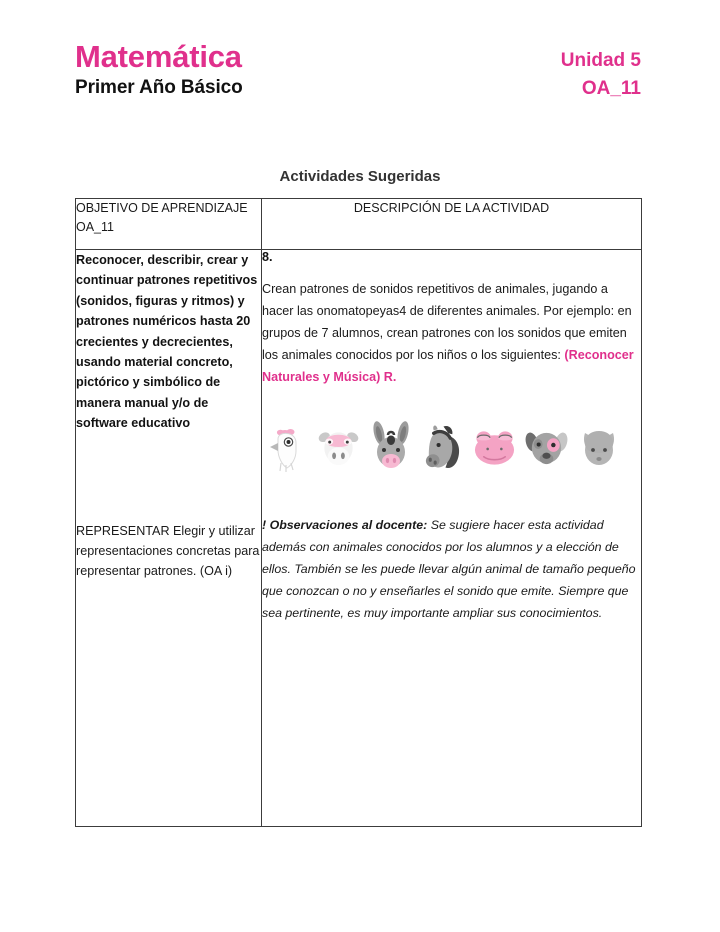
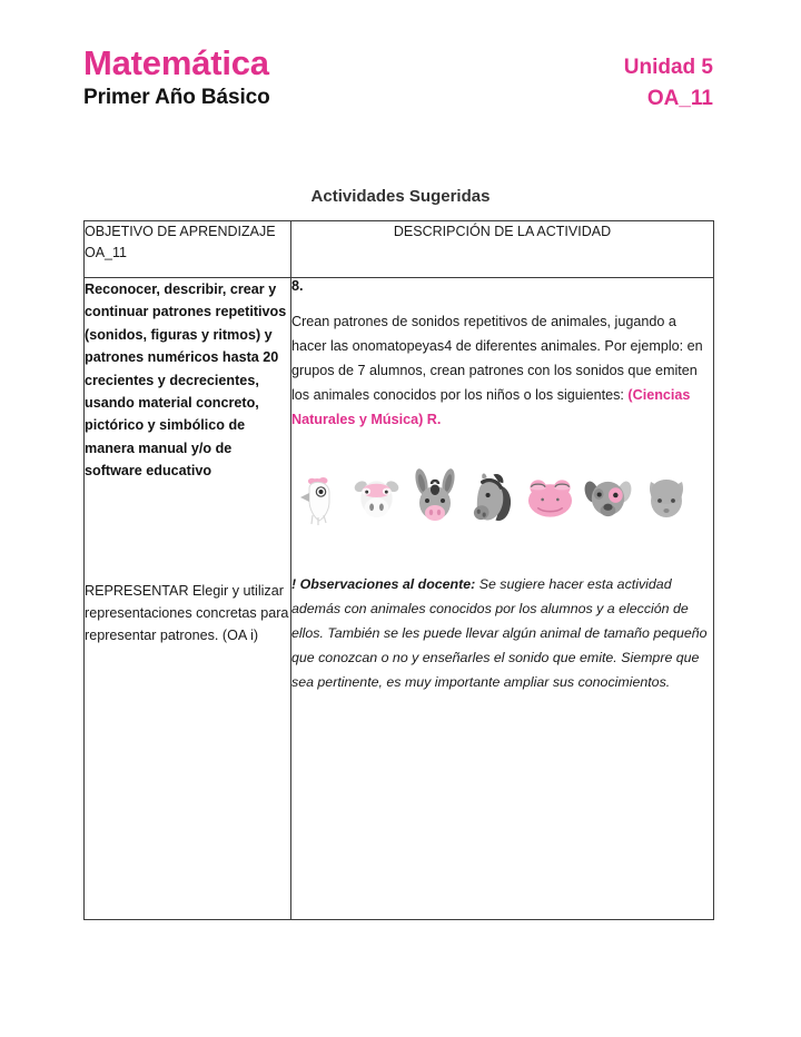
  Matemática
  Primer Año Básico
  Unidad 5
  OA_11
  Actividades Sugeridas
  OBJETIVO DE APRENDIZAJE OA_11	DESCRIPCIÓN DE LA ACTIVIDAD
- Reconocer, describir, crear y continuar patrones repetitivos (sonidos, figuras y ritmos) y patrones numéricos hasta 20 crecientes y decrecientes, usando material concreto, pictórico y simbólico de manera manual y/o de software educativo REPRESENTAR Elegir y utilizar representaciones concretas para representar patrones. (OA i)	8. Crean patrones de sonidos repetitivos de animales, jugando a hacer las onomatopeyas4 de diferentes animales. Por ejemplo: en grupos de 7 alumnos, crean patrones con los sonidos que emiten los animales conocidos por los niños o los siguientes: (Reconocer Naturales y Música) R. ! Observaciones al docente: Se sugiere hacer esta actividad además con animales conocidos por los alumnos y a elección de ellos. También se les puede llevar algún animal de tamaño pequeño que conozcan o no y enseñarles el sonido que emite. Siempre que sea pertinente, es muy importante ampliar sus conocimientos.
+ Reconocer, describir, crear y continuar patrones repetitivos (sonidos, figuras y ritmos) y patrones numéricos hasta 20 crecientes y decrecientes, usando material concreto, pictórico y simbólico de manera manual y/o de software educativo REPRESENTAR Elegir y utilizar representaciones concretas para representar patrones. (OA i)	8. Crean patrones de sonidos repetitivos de animales, jugando a hacer las onomatopeyas4 de diferentes animales. Por ejemplo: en grupos de 7 alumnos, crean patrones con los sonidos que emiten los animales conocidos por los niños o los siguientes: (Ciencias Naturales y Música) R. ! Observaciones al docente: Se sugiere hacer esta actividad además con animales conocidos por los alumnos y a elección de ellos. También se les puede llevar algún animal de tamaño pequeño que conozcan o no y enseñarles el sonido que emite. Siempre que sea pertinente, es muy importante ampliar sus conocimientos.
